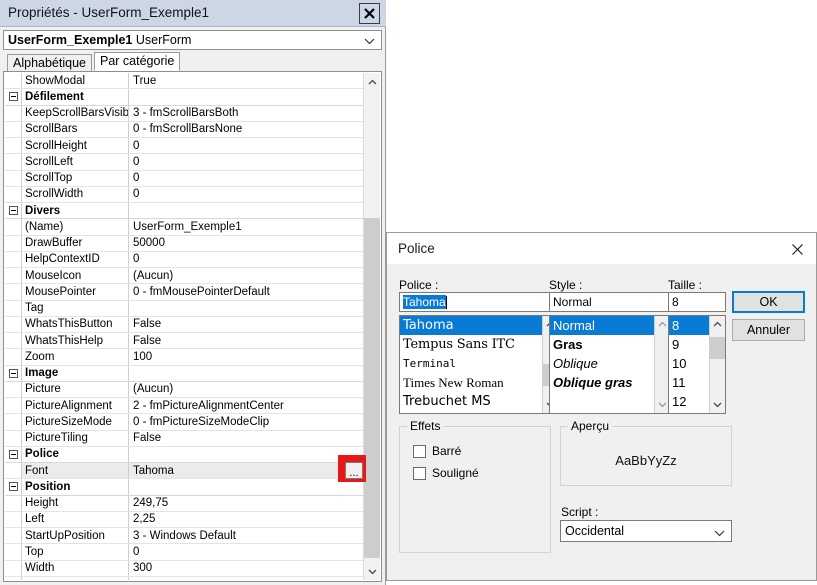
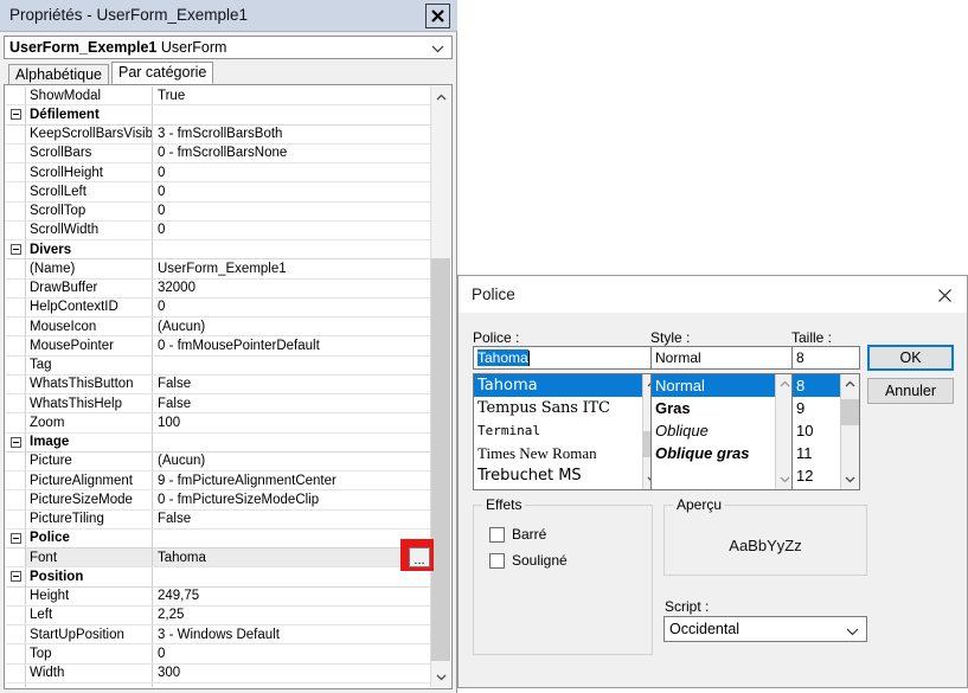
  Propriétés - UserForm_Exemple1
  UserForm_Exemple1 UserForm
  Alphabétique
  Par catégorie
  ShowModal
  True
  Défilement
  KeepScrollBarsVisib
  3 - fmScrollBarsBoth
  ScrollBars
  0 - fmScrollBarsNone
  ScrollHeight
  0
  ScrollLeft
  0
  ScrollTop
  0
  ScrollWidth
  0
  Divers
  (Name)
  UserForm_Exemple1
  DrawBuffer
- 50000
+ 32000
  HelpContextID
  0
  MouseIcon
  (Aucun)
  MousePointer
  0 - fmMousePointerDefault
  Tag
  WhatsThisButton
  False
  WhatsThisHelp
  False
  Zoom
  100
  Image
  Picture
  (Aucun)
  PictureAlignment
- 2 - fmPictureAlignmentCenter
+ 9 - fmPictureAlignmentCenter
  PictureSizeMode
  0 - fmPictureSizeModeClip
  PictureTiling
  False
  Police
  Font
  Tahoma
  Position
  Height
  249,75
  Left
  2,25
  StartUpPosition
  3 - Windows Default
  Top
  0
  Width
  300
  ...
  Police
  Police :
  Tahoma
  Tahoma
  Tempus Sans ITC
  Terminal
  Times New Roman
  Trebuchet MS
  Style :
  Normal
  Normal
  Gras
  Oblique
  Oblique gras
  Taille :
  8
  8
  9
  10
  11
  12
  OK
  Annuler
  Effets
  Barré
  Souligné
  Aperçu
  AaBbYyZz
  Script :
  Occidental
